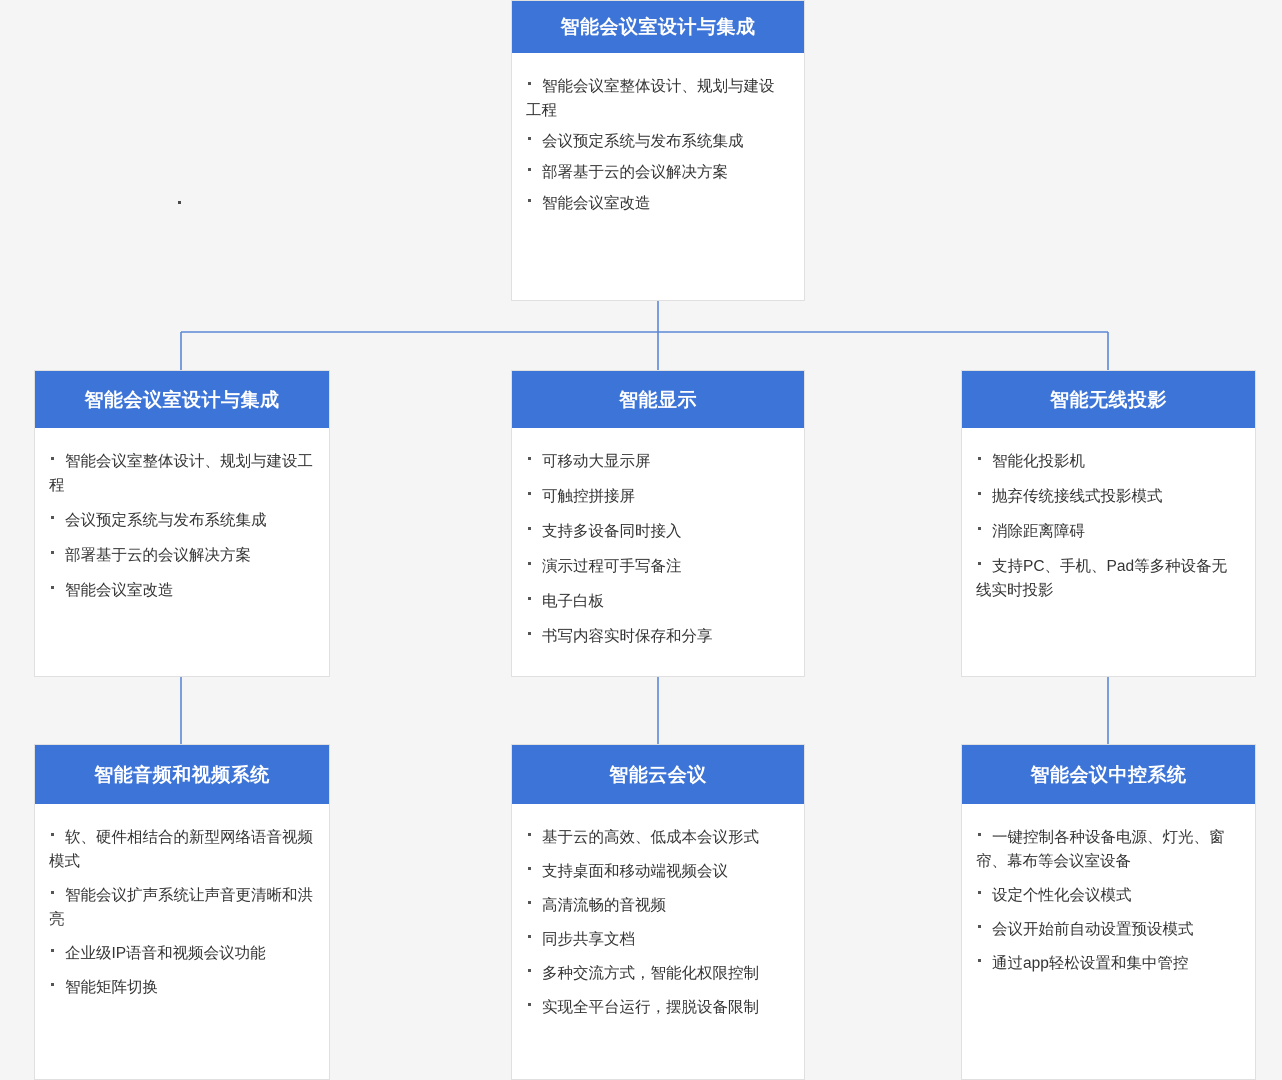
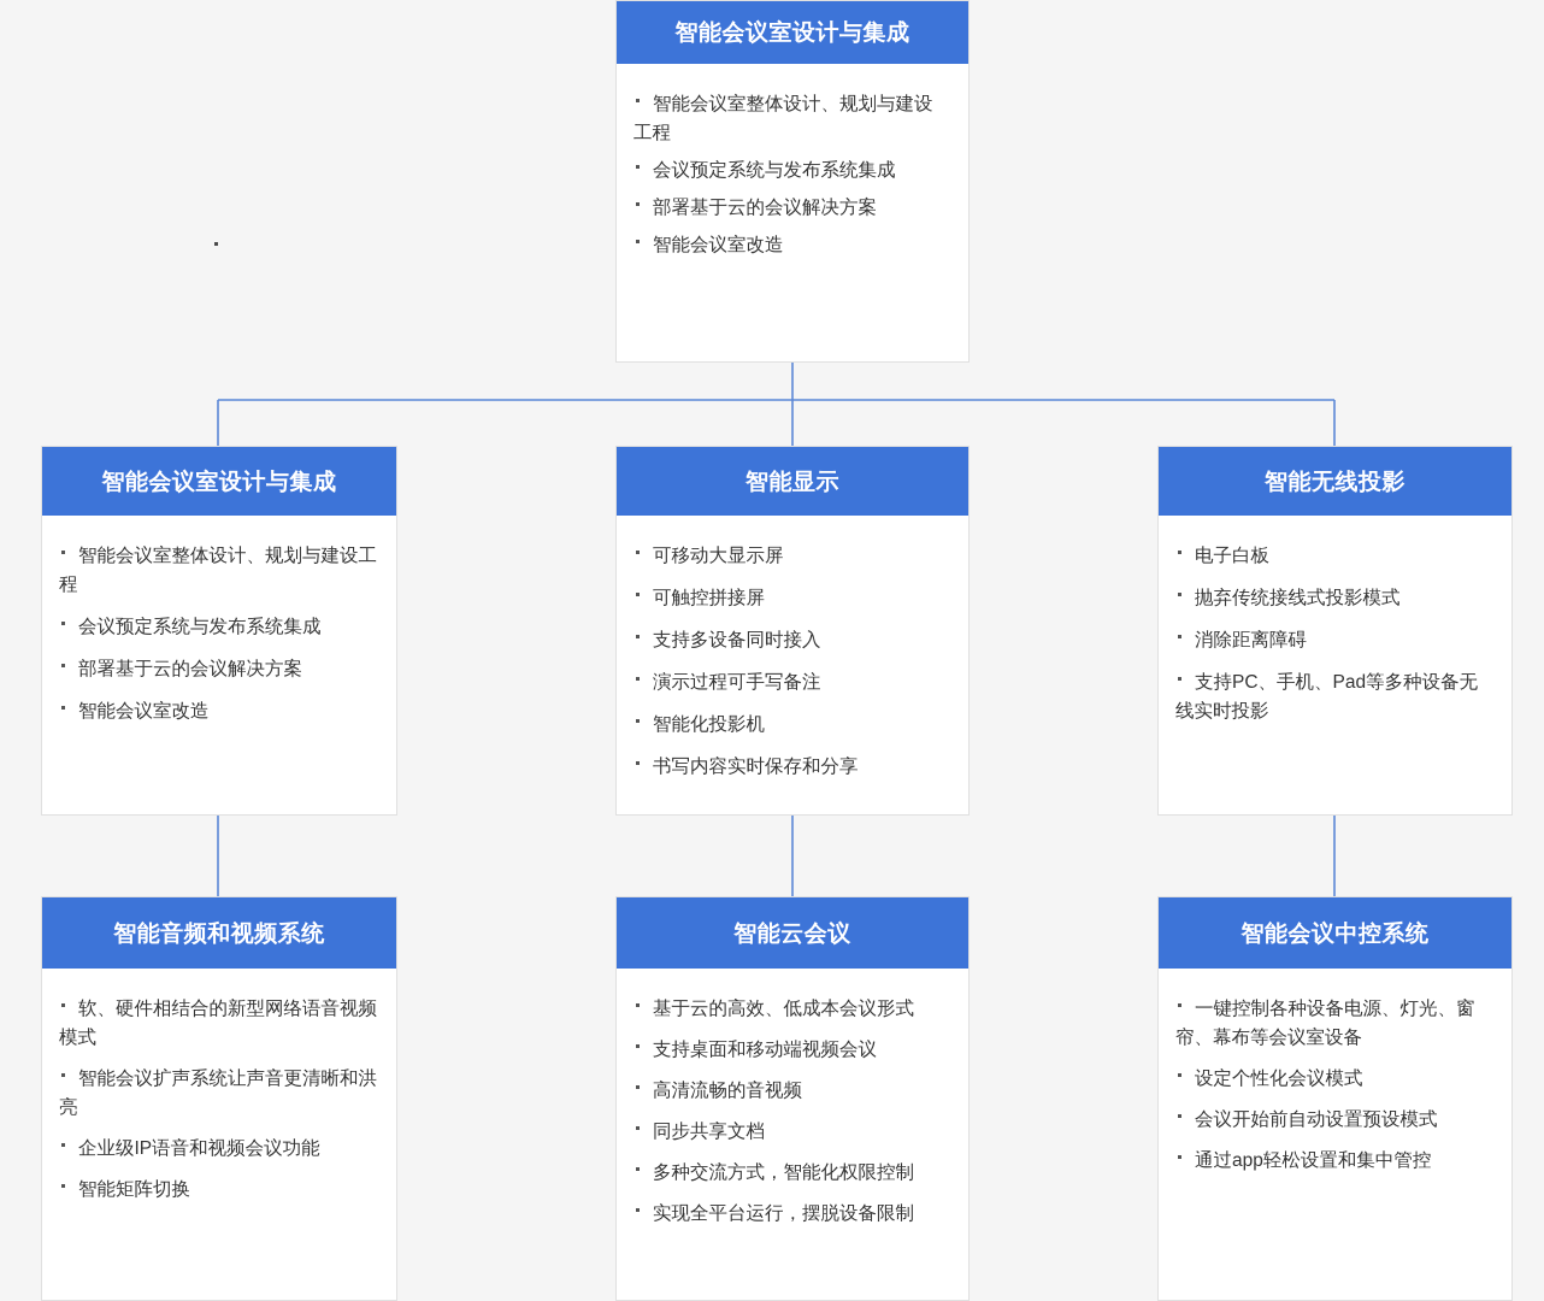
  智能会议室设计与集成
  智能会议室整体设计、规划与建设工程
  会议预定系统与发布系统集成
  部署基于云的会议解决方案
  智能会议室改造
  智能会议室设计与集成
  智能会议室整体设计、规划与建设工程
  会议预定系统与发布系统集成
  部署基于云的会议解决方案
  智能会议室改造
  智能显示
  可移动大显示屏
  可触控拼接屏
  支持多设备同时接入
  演示过程可手写备注
- 电子白板
+ 智能化投影机
  书写内容实时保存和分享
  智能无线投影
- 智能化投影机
+ 电子白板
  抛弃传统接线式投影模式
  消除距离障碍
  支持PC、手机、Pad等多种设备无线实时投影
  智能音频和视频系统
  软、硬件相结合的新型网络语音视频模式
  智能会议扩声系统让声音更清晰和洪亮
  企业级IP语音和视频会议功能
  智能矩阵切换
  智能云会议
  基于云的高效、低成本会议形式
  支持桌面和移动端视频会议
  高清流畅的音视频
  同步共享文档
  多种交流方式，智能化权限控制
  实现全平台运行，摆脱设备限制
  智能会议中控系统
  一键控制各种设备电源、灯光、窗帘、幕布等会议室设备
  设定个性化会议模式
  会议开始前自动设置预设模式
  通过app轻松设置和集中管控
